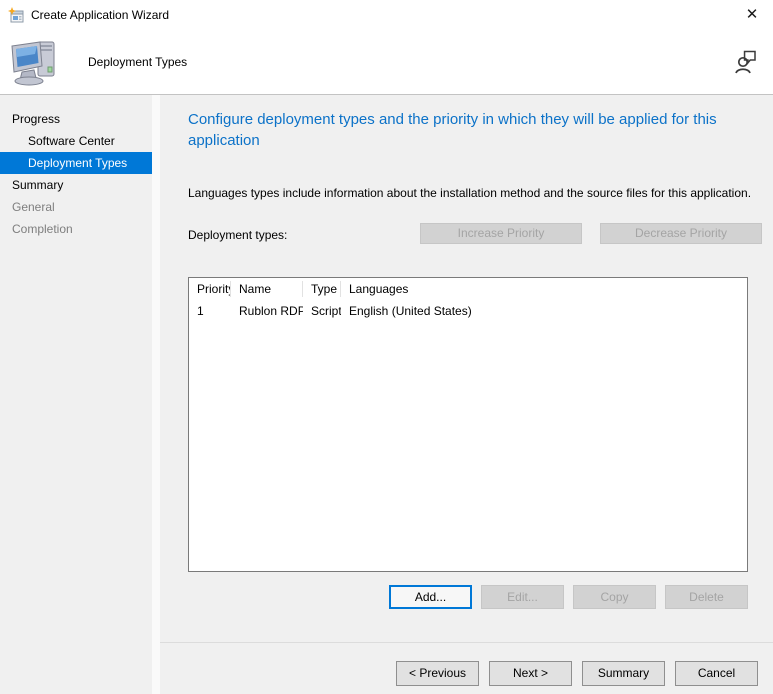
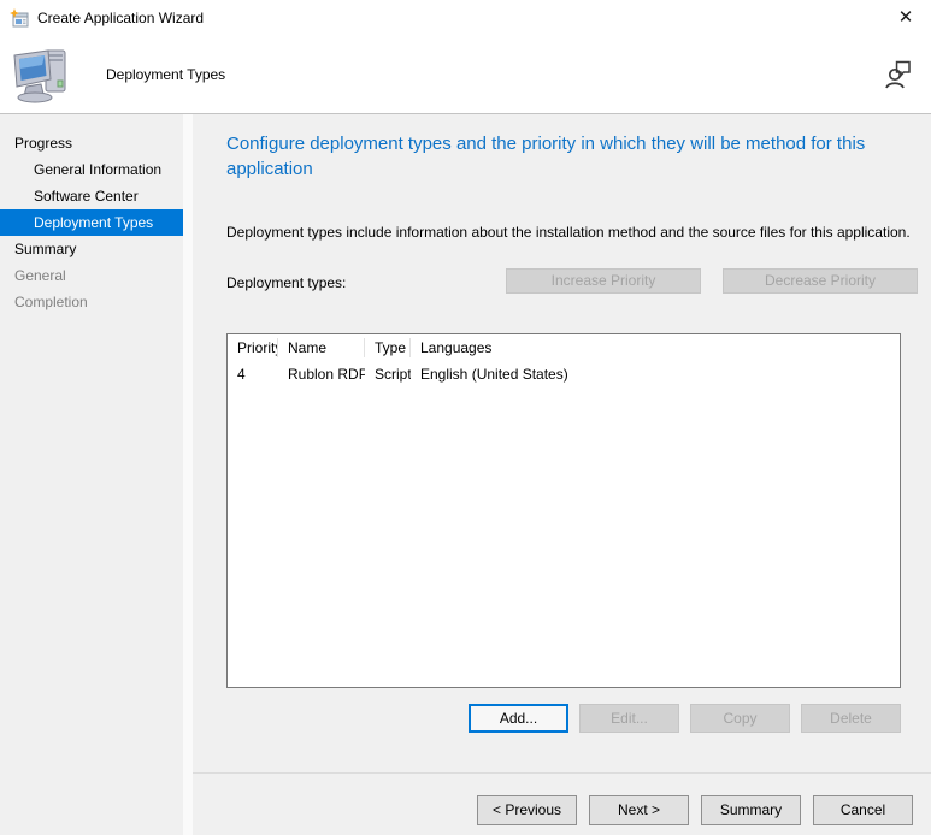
  Create Application Wizard
  ✕
  Deployment Types
  Progress
+ General Information
  Software Center
  Deployment Types
  Summary
  General
  Completion
- Configure deployment types and the priority in which they will be applied for this application
+ Configure deployment types and the priority in which they will be method for this application
- Languages types include information about the installation method and the source files for this application.
+ Deployment types include information about the installation method and the source files for this application.
  Deployment types:
  Increase Priority
  Decrease Priority
  Priorit
  Name
  Type
  Languages
- 1
+ 4
  Rublon RDP
  Script
  English (United States)
  Add...
  Edit...
  Copy
  Delete
  < Previous
  Next >
  Summary
  Cancel
